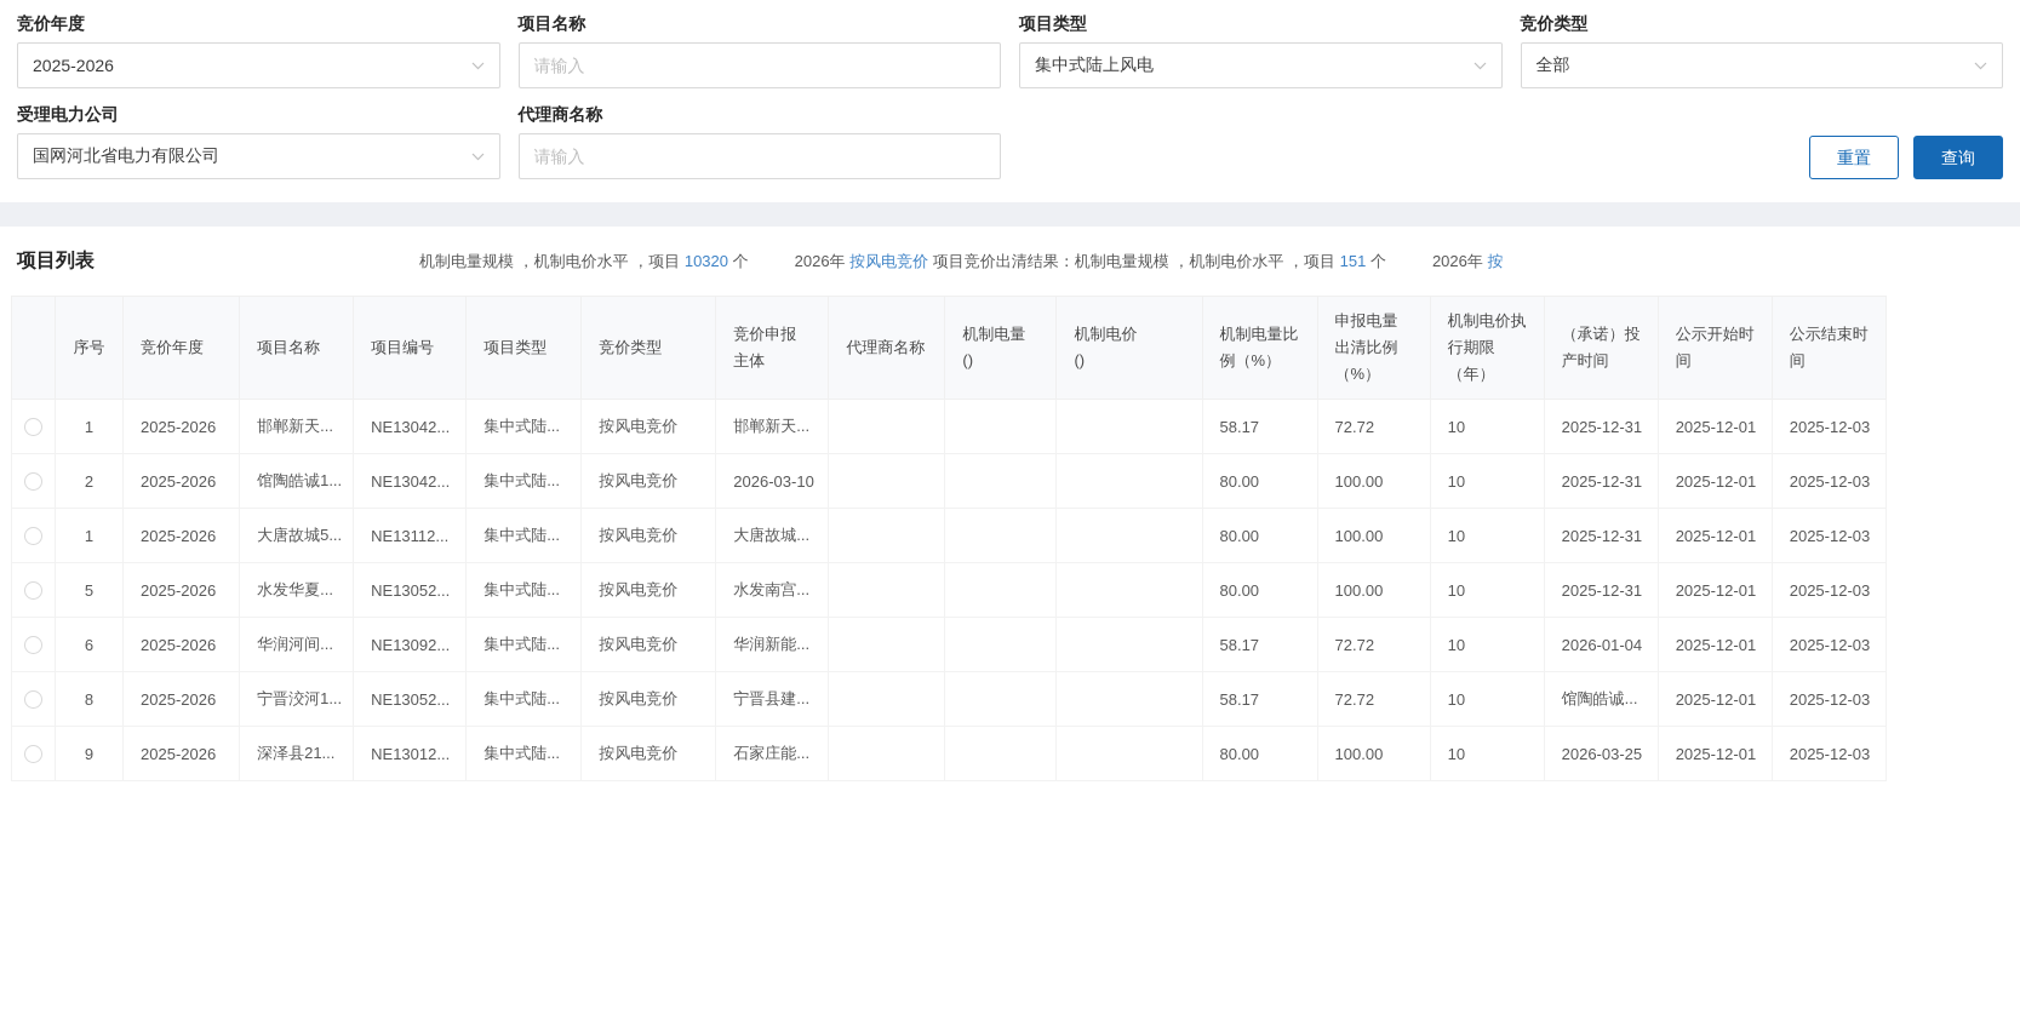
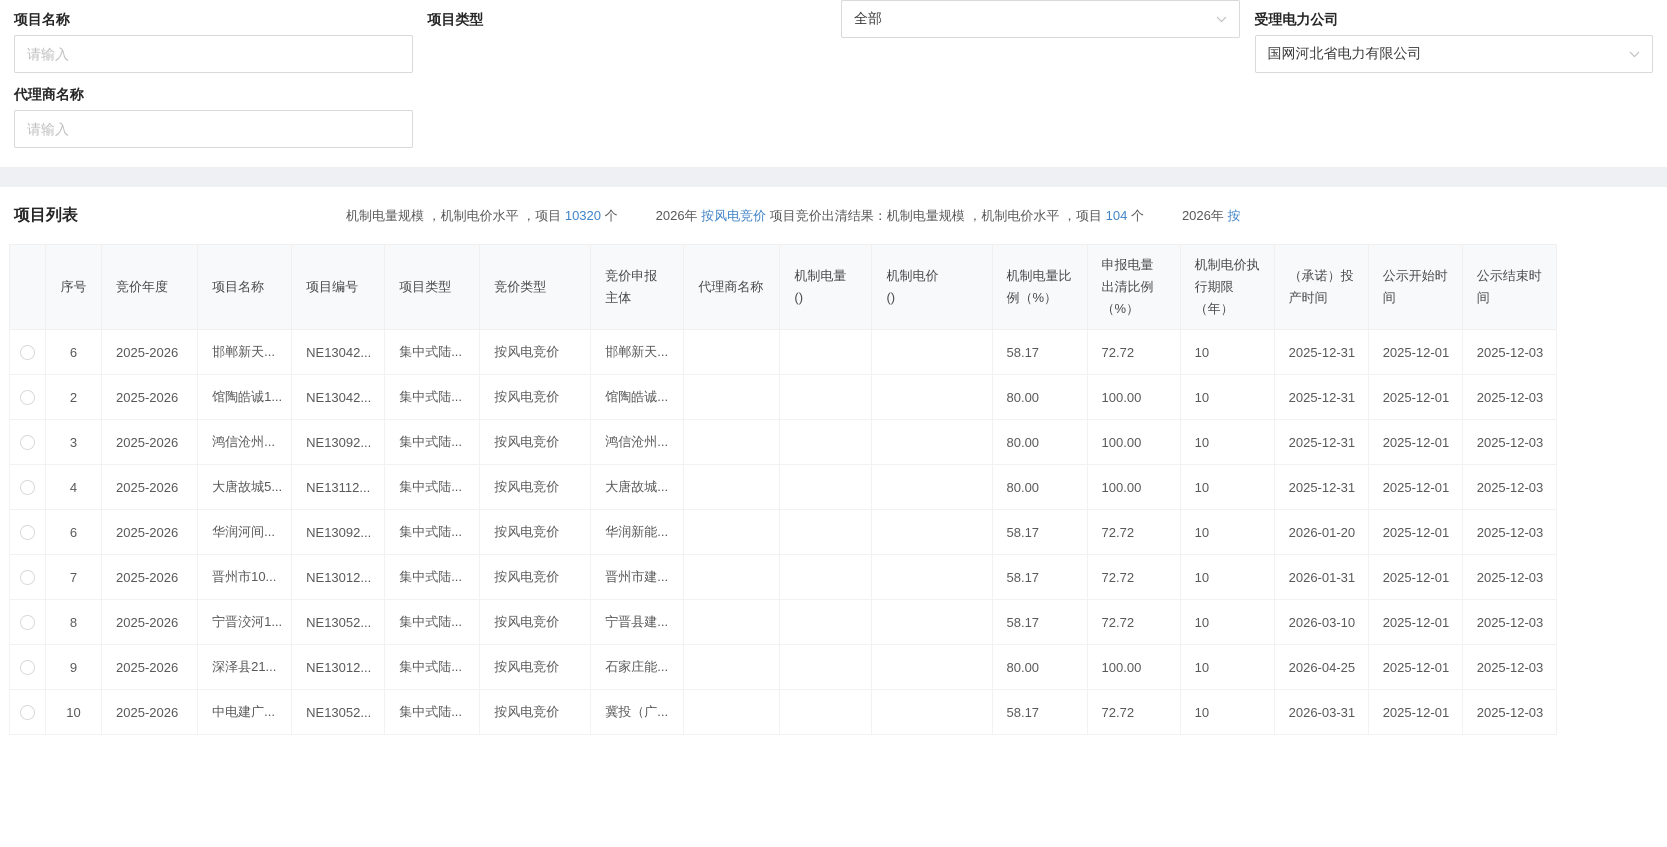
- 竞价年度
- 2025-2026
  项目名称
  请输入
  项目类型
- 集中式陆上风电
- 竞价类型
  全部
  受理电力公司
  国网河北省电力有限公司
  代理商名称
  请输入
- 重置
- 查询
  项目列表
  机制电量规模 ，机制电价水平 ，项目 10320 个
- 2026年 按风电竞价 项目竞价出清结果：机制电量规模 ，机制电价水平 ，项目 151 个
+ 2026年 按风电竞价 项目竞价出清结果：机制电量规模 ，机制电价水平 ，项目 104 个
  2026年 按
  	序号	竞价年度	项目名称	项目编号	项目类型	竞价类型	竞价申报主体	代理商名称	机制电量 ()	机制电价 ()	机制电量比例（%）	申报电量出清比例（%）	机制电价执行期限（年）	（承诺）投产时间	公示开始时间	公示结束时间
- 	1	2025-2026	邯郸新天...	NE13042...	集中式陆...	按风电竞价	邯郸新天...				58.17	72.72	10	2025-12-31	2025-12-01	2025-12-03
+ 	6	2025-2026	邯郸新天...	NE13042...	集中式陆...	按风电竞价	邯郸新天...				58.17	72.72	10	2025-12-31	2025-12-01	2025-12-03
- 	2	2025-2026	馆陶皓诚1...	NE13042...	集中式陆...	按风电竞价	2026-03-10				80.00	100.00	10	2025-12-31	2025-12-01	2025-12-03
+ 	2	2025-2026	馆陶皓诚1...	NE13042...	集中式陆...	按风电竞价	馆陶皓诚...				80.00	100.00	10	2025-12-31	2025-12-01	2025-12-03
+ 	3	2025-2026	鸿信沧州...	NE13092...	集中式陆...	按风电竞价	鸿信沧州...				80.00	100.00	10	2025-12-31	2025-12-01	2025-12-03
- 	1	2025-2026	大唐故城5...	NE13112...	集中式陆...	按风电竞价	大唐故城...				80.00	100.00	10	2025-12-31	2025-12-01	2025-12-03
+ 	4	2025-2026	大唐故城5...	NE13112...	集中式陆...	按风电竞价	大唐故城...				80.00	100.00	10	2025-12-31	2025-12-01	2025-12-03
- 	5	2025-2026	水发华夏...	NE13052...	集中式陆...	按风电竞价	水发南宫...				80.00	100.00	10	2025-12-31	2025-12-01	2025-12-03
- 	6	2025-2026	华润河间...	NE13092...	集中式陆...	按风电竞价	华润新能...				58.17	72.72	10	2026-01-04	2025-12-01	2025-12-03
+ 	6	2025-2026	华润河间...	NE13092...	集中式陆...	按风电竞价	华润新能...				58.17	72.72	10	2026-01-20	2025-12-01	2025-12-03
+ 	7	2025-2026	晋州市10...	NE13012...	集中式陆...	按风电竞价	晋州市建...				58.17	72.72	10	2026-01-31	2025-12-01	2025-12-03
- 	8	2025-2026	宁晋洨河1...	NE13052...	集中式陆...	按风电竞价	宁晋县建...				58.17	72.72	10	馆陶皓诚...	2025-12-01	2025-12-03
+ 	8	2025-2026	宁晋洨河1...	NE13052...	集中式陆...	按风电竞价	宁晋县建...				58.17	72.72	10	2026-03-10	2025-12-01	2025-12-03
- 	9	2025-2026	深泽县21...	NE13012...	集中式陆...	按风电竞价	石家庄能...				80.00	100.00	10	2026-03-25	2025-12-01	2025-12-03
+ 	9	2025-2026	深泽县21...	NE13012...	集中式陆...	按风电竞价	石家庄能...				80.00	100.00	10	2026-04-25	2025-12-01	2025-12-03
+ 	10	2025-2026	中电建广...	NE13052...	集中式陆...	按风电竞价	冀投（广...				58.17	72.72	10	2026-03-31	2025-12-01	2025-12-03
